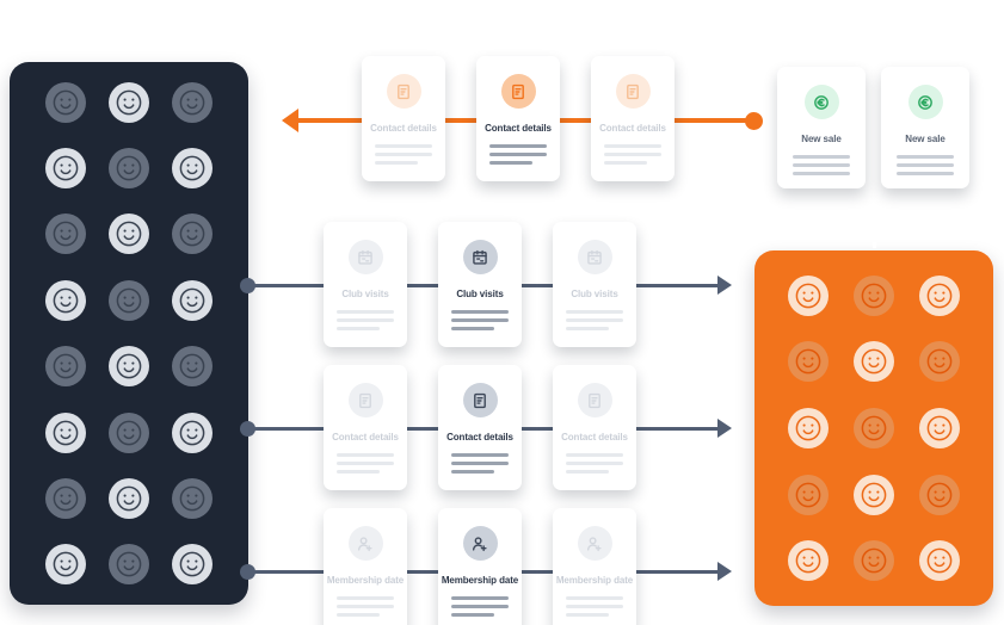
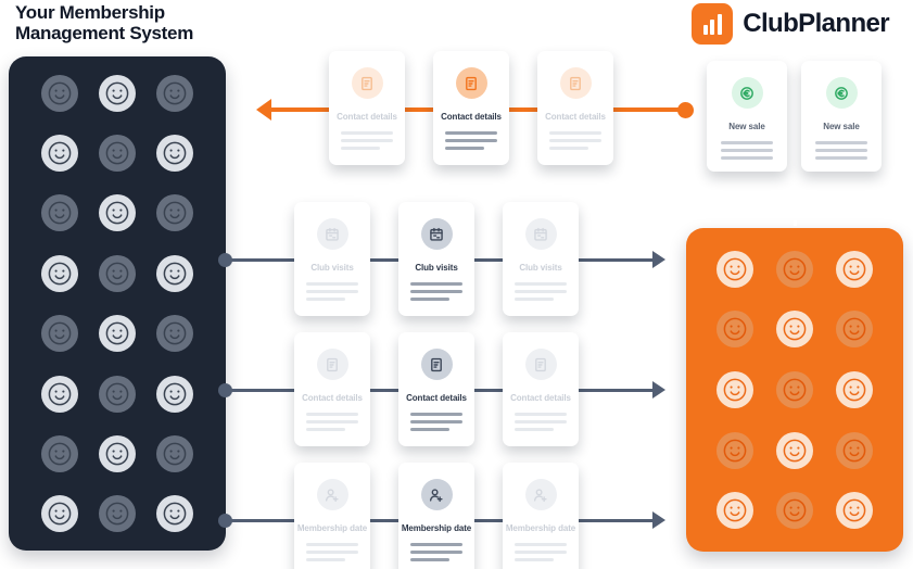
+ Your Membership
+ Management System
+ ClubPlanner
  Contact details
  Contact details
  Contact details
  Club visits
  Club visits
  Club visits
  Contact details
  Contact details
  Contact details
  Membership date
  Membership date
  Membership date
  New sale
  New sale
